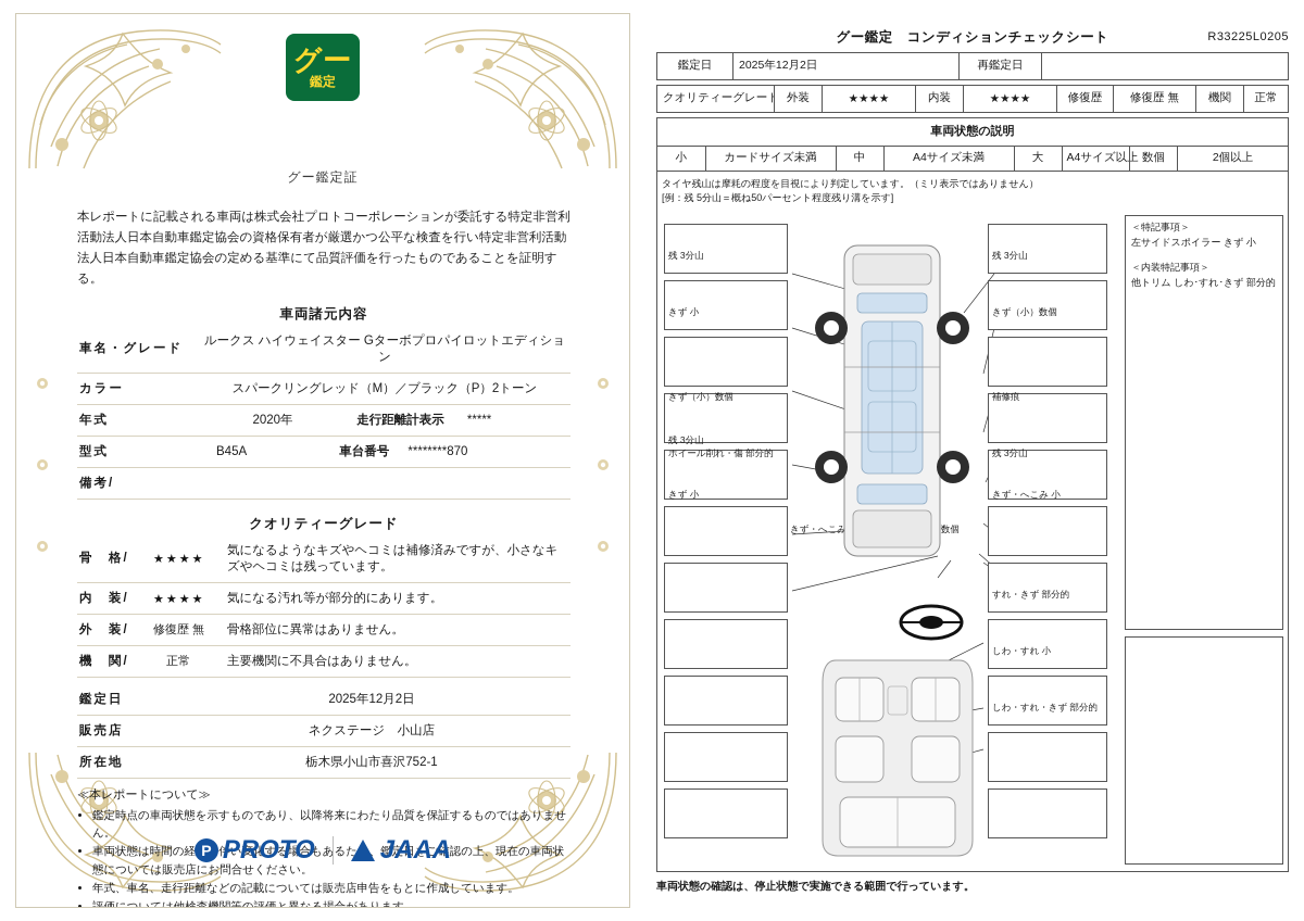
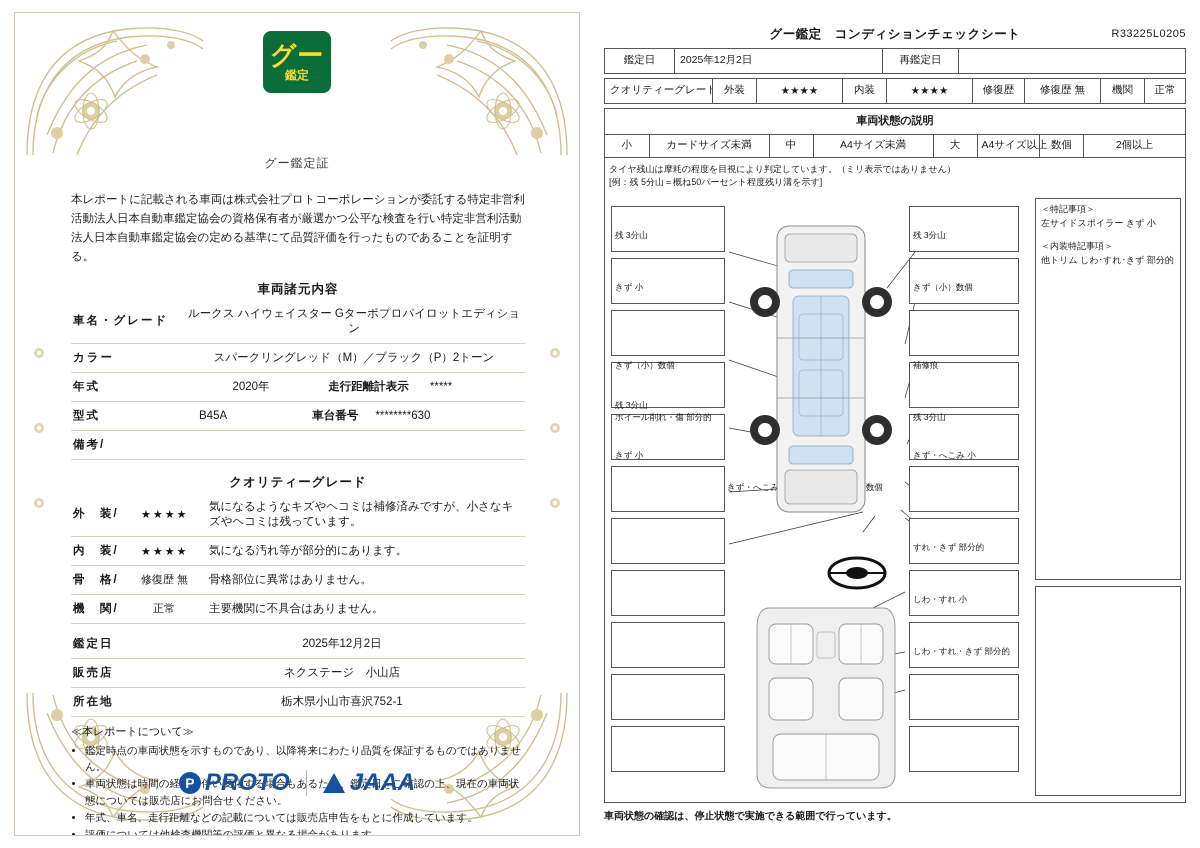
  グー
  鑑定
  グー鑑定証
  本レポートに記載される車両は株式会社プロトコーポレーションが委託する特定非営利活動法人日本自動車鑑定協会の資格保有者が厳選かつ公平な検査を行い特定非営利活動法人日本自動車鑑定協会の定める基準にて品質評価を行ったものであることを証明する。
  車両諸元内容
  車名・グレード	ルークス ハイウェイスター Gターボプロパイロットエディション
  カラー	スパークリングレッド（M）／ブラック（P）2トーン
  年式	2020年 走行距離計表示 *****
- 型式	B45A 車台番号 ********870
+ 型式	B45A 車台番号 ********630
  備考/
  クオリティーグレード
- 骨 格/	★★★★	気になるようなキズやヘコミは補修済みですが、小さなキズやヘコミは残っています。
+ 外 装/	★★★★	気になるようなキズやヘコミは補修済みですが、小さなキズやヘコミは残っています。
  内 装/	★★★★	気になる汚れ等が部分的にあります。
- 外 装/	修復歴 無	骨格部位に異常はありません。
+ 骨 格/	修復歴 無	骨格部位に異常はありません。
  機 関/	正常	主要機関に不具合はありません。
  鑑定日	2025年12月2日
  販売店	ネクステージ 小山店
  所在地	栃木県小山市喜沢752-1
  ≪本レポートについて≫
  鑑定時点の車両状態を示すものであり、以降将来にわたり品質を保証するものではありません。
  車両状態は時間の経伴い変化する場合もあるため、鑑定日をご確認の上、現在の車両状態については販売店にお問合せください。
  年式、車名、走行距離などの記載については販売店申告をもとに作成しています。
  P
  PROTO
  JAAA
  グー鑑定 コンディションチェックシート
  R33225L0205
  鑑定日	2025年12月2日	再鑑定日
  クオリティーグレード	外装	★★★★	内装	★★★★	修復歴	修復歴 無	機関	正常
  車両状態の説明
  小	カードサイズ未満	中	A4サイズ未満	大	A4サイズ以上
  数個	2個以上
  タイヤ残山は摩耗の程度を目視により判定しています。（ミリ表示ではありません）
  [例：残 5分山＝概ね50パーセント程度残り溝を示す]
  残 3分山
  きず 小
  きず（小）数個
  残 3分山
  ホイール削れ・傷 部分的
  きず 小
  残 3分山
  きず（小）数個
  補修痕
  残 3分山
  きず・へこみ 小
  すれ・きず 部分的
  しわ・すれ 小
  しわ・すれ・きず 部分的
  ＜特記事項＞
  左サイドスポイラー きず 小
  ＜内装特記事項＞
  他トリム しわ･すれ･きず 部分的
  車両状態の確認は、停止状態で実施できる範囲で行っています。
